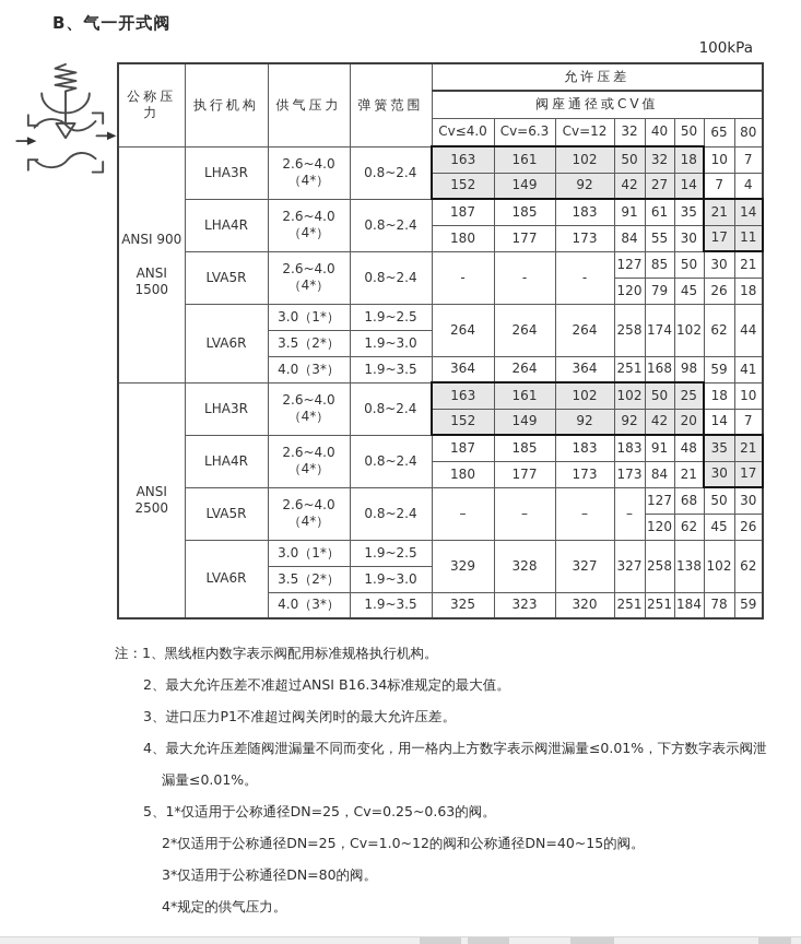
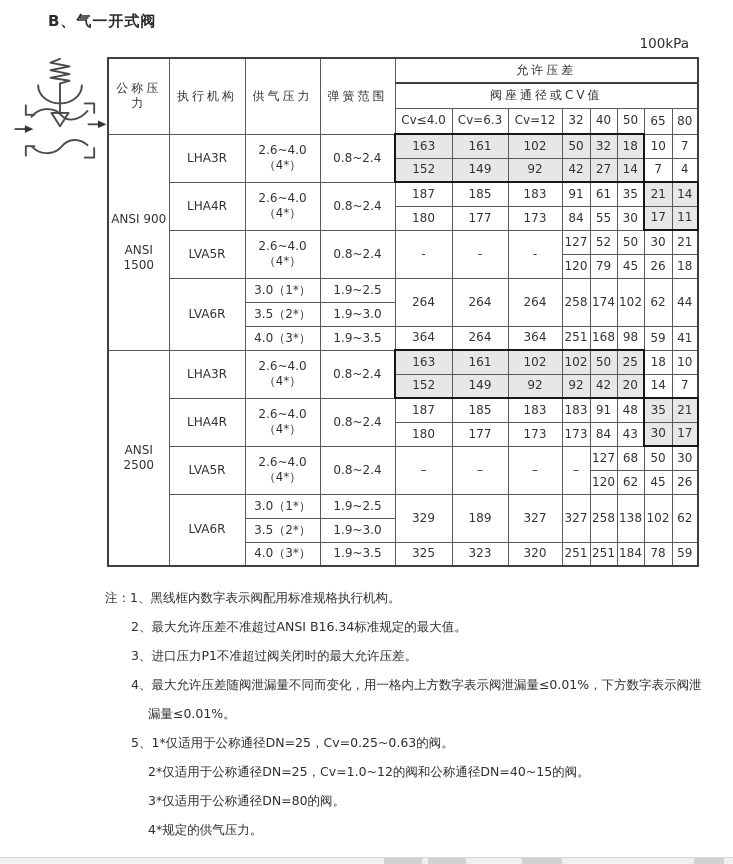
  B、气一开式阀
  100kPa
  公称压力	执行机构	供气压力	弹簧范围	允许压差
  阀座通径或CV值
  Cv≤4.0	Cv=6.3	Cv=12	32	40	50	65	80
  ANSI 900 ANSI 1500	LHA3R	2.6~4.0 （4*）	0.8~2.4	163	161	102	50	32	18	10	7
  152	149	92	42	27	14	7	4
  LHA4R	2.6~4.0 （4*）	0.8~2.4	187	185	183	91	61	35	21	14
  180	177	173	84	55	30	17	11
- LVA5R	2.6~4.0 （4*）	0.8~2.4	-	-	-	127	85	50	30	21
+ LVA5R	2.6~4.0 （4*）	0.8~2.4	-	-	-	127	52	50	30	21
  120	79	45	26	18
  LVA6R	3.0（1*）	1.9~2.5	264	264	264	258	174	102	62	44
  3.5（2*）	1.9~3.0
  4.0（3*）	1.9~3.5	364	264	364	251	168	98	59	41
  ANSI 2500	LHA3R	2.6~4.0 （4*）	0.8~2.4	163	161	102	102	50	25	18	10
  152	149	92	92	42	20	14	7
  LHA4R	2.6~4.0 （4*）	0.8~2.4	187	185	183	183	91	48	35	21
- 180	177	173	173	84	21	30	17
+ 180	177	173	173	84	43	30	17
  LVA5R	2.6~4.0 （4*）	0.8~2.4	–	–	–	–	127	68	50	30
  120	62	45	26
- LVA6R	3.0（1*）	1.9~2.5	329	328	327	327	258	138	102	62
+ LVA6R	3.0（1*）	1.9~2.5	329	189	327	327	258	138	102	62
  3.5（2*）	1.9~3.0
  4.0（3*）	1.9~3.5	325	323	320	251	251	184	78	59
  注：1、黑线框内数字表示阀配用标准规格执行机构。
  2、最大允许压差不准超过ANSI B16.34标准规定的最大值。
  3、进口压力P1不准超过阀关闭时的最大允许压差。
  4、最大允许压差随阀泄漏量不同而变化，用一格内上方数字表示阀泄漏量≤0.01%，下方数字表示阀泄
  漏量≤0.01%。
  5、1*仅适用于公称通径DN=25，Cv=0.25~0.63的阀。
  2*仅适用于公称通径DN=25，Cv=1.0~12的阀和公称通径DN=40~15的阀。
  3*仅适用于公称通径DN=80的阀。
  4*规定的供气压力。
